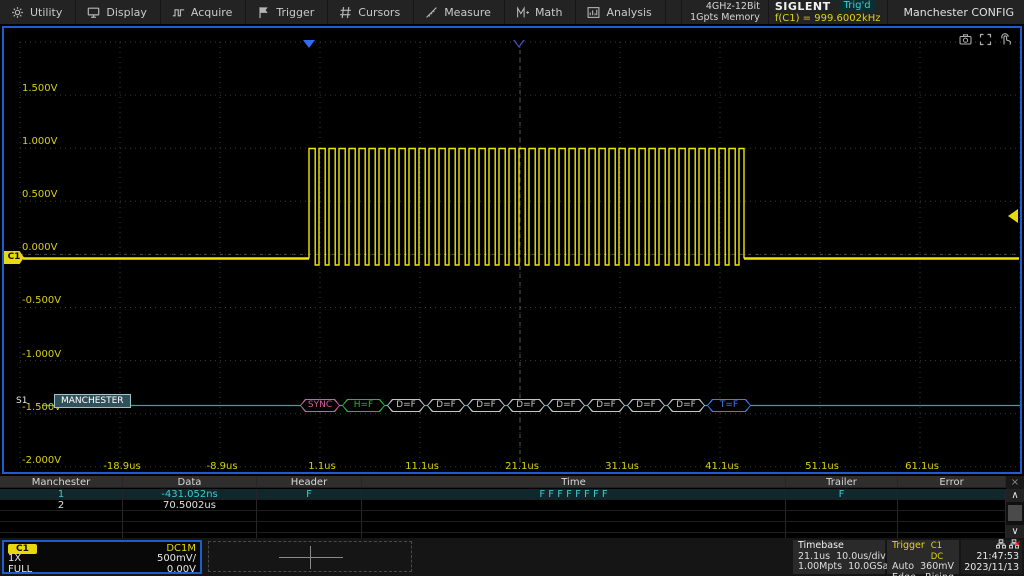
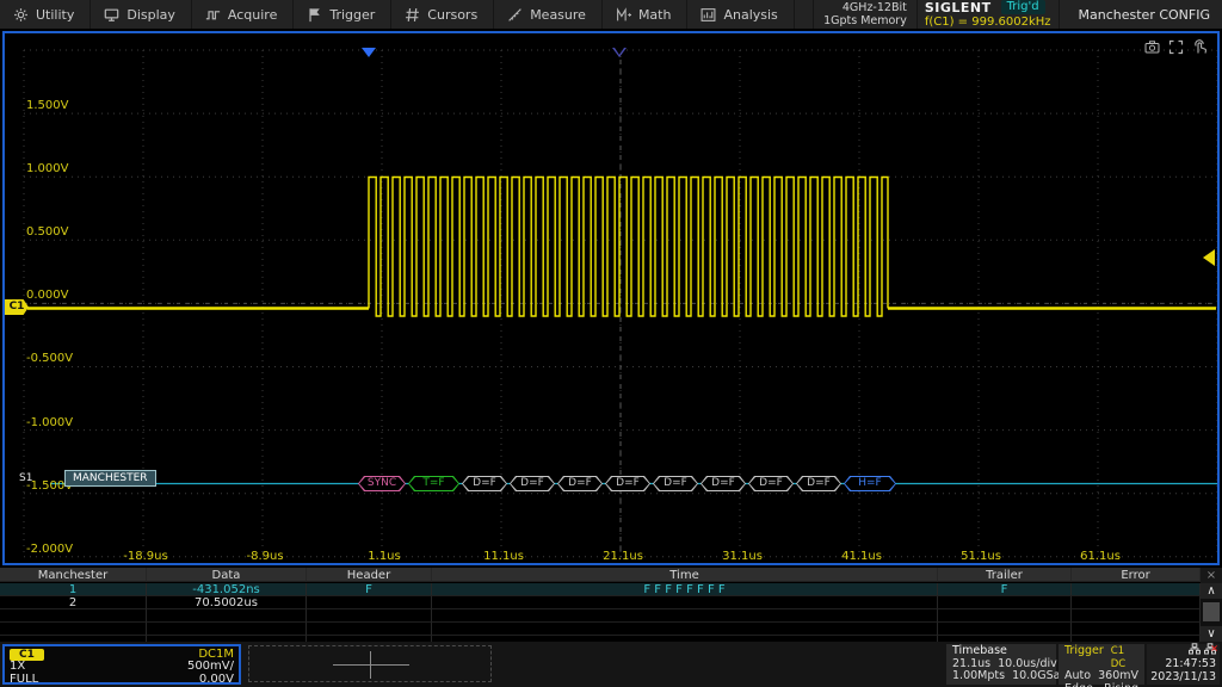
  Utility
  Display
  Acquire
  Trigger
  Cursors
  Measure
  Math
  Analysis
  4GHz-12Bit
  1Gpts Memory
  SIGLENT
  Trig'd
  f(C1) = 999.6002kHz
  Manchester CONFIG
  1.500V
  1.000V
  0.500V
  0.000V
  -0.500V
  -1.000V
  -1.500
  -2.000V
  -18.9us
  -8.9us
  1.1us
  11.1us
  21.1us
  31.1us
  41.1us
  51.1us
  61.1us
  C1
  S1
  MANCHESTER
  SYNC
- H=F
+ T=F
  D=F
  D=F
  D=F
  D=F
  D=F
  D=F
  D=F
  D=F
- T=F
+ H=F
  Manchester
  Data
  Header
  Time
  Trailer
  Error
  1
  -431.052ns
  F
  F F F F F F F F
  F
  2
  70.5002us
  ×
  ∧
  ∨
  C1
  DC1M
  1X
  500mV/
  FULL
  0.00V
  Timebase
  21.1us
  10.0us/div
  1.00Mpts
  10.0GSa
  Trigger
  C1 DC
  Auto
  360mV
  ×
  21:47:53
  2023/11/13
